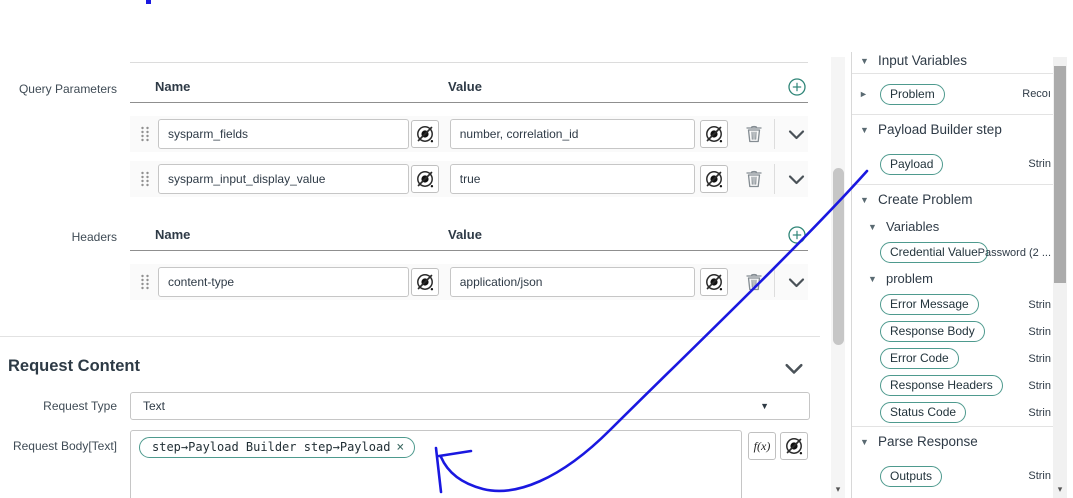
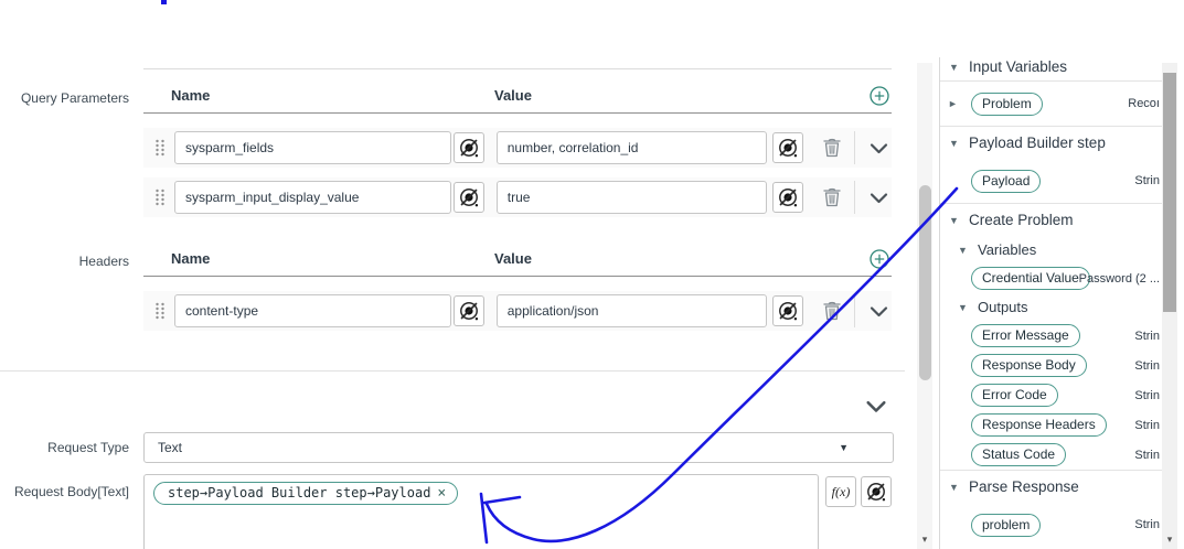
  Query Parameters
  Name
  Value
  sysparm_fields
  number, correlation_id
  sysparm_input_display_value
  true
  Headers
  Name
  Value
  content-type
  application/json
- Request Content
  Request Type
  Text
  ▼
  Request Body[Text]
  step→Payload Builder step→Payload
  ×
  f(x)
  ▾
  ▼
  Input Variables
  ►
  Problem
  Recoı
  ▼
  Payload Builder step
  Payload
  Strin
  ▼
  Create Problem
  ▼
  Variables
  Credential Value
  Password (2 ...
  ▼
- problem
+ Outputs
  Error Message
  Strin
  Response Body
  Strin
  Error Code
  Strin
  Response Headers
  Strin
  Status Code
  Strin
  ▼
  Parse Response
- Outputs
+ problem
  Strin
  ▾
